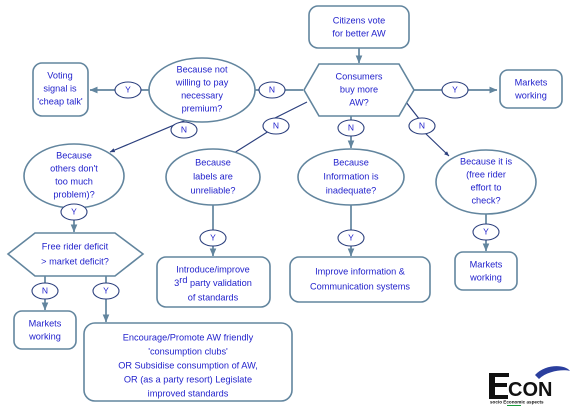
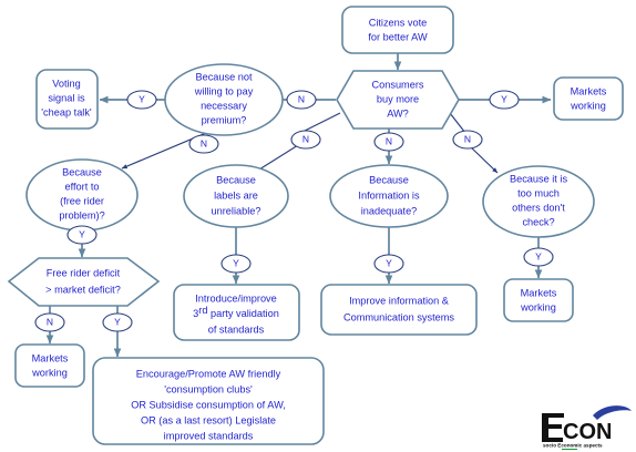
  Citizens vote
  for better AW
  Consumers
  buy more
  AW?
  Markets
  working
  Because not
  willing to pay
  necessary
  premium?
  Voting
  signal is
  'cheap talk'
  Because
- others don't
+ effort to
- too much
+ (free rider
  problem)?
  Because
  labels are
  unreliable?
  Because
  Information is
  inadequate?
  Because it is
- (free rider
+ too much
- effort to
+ others don't
  check?
  Free rider deficit
  > market deficit?
  Introduce/improve
  3rd party validation
  of standards
  Improve information &
  Communication systems
  Markets
  working
  Markets
  working
  Encourage/Promote AW friendly
  'consumption clubs'
  OR Subsidise consumption of AW,
- OR (as a party resort) Legislate
+ OR (as a last resort) Legislate
  improved standards
  Y
  N
  N
  N
  N
  Y
  N
  Y
  Y
  Y
  Y
  N
  Y
  CON
